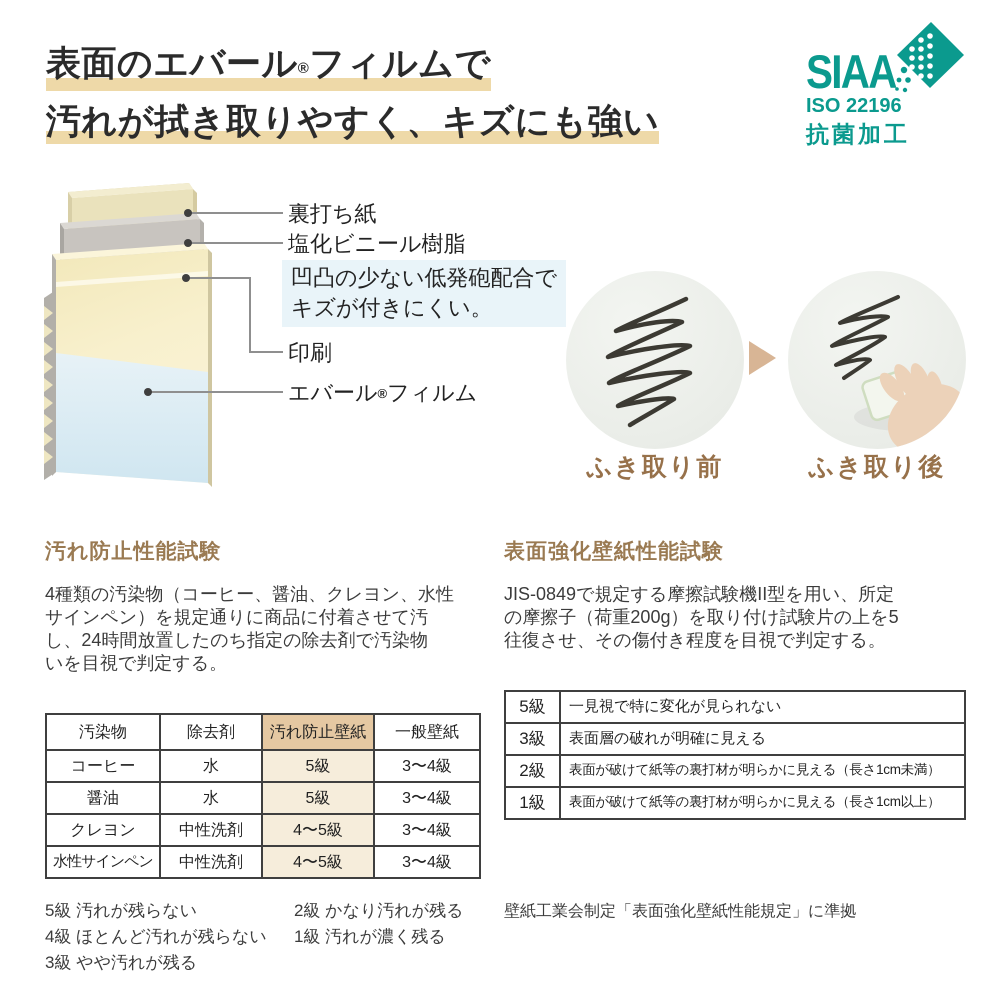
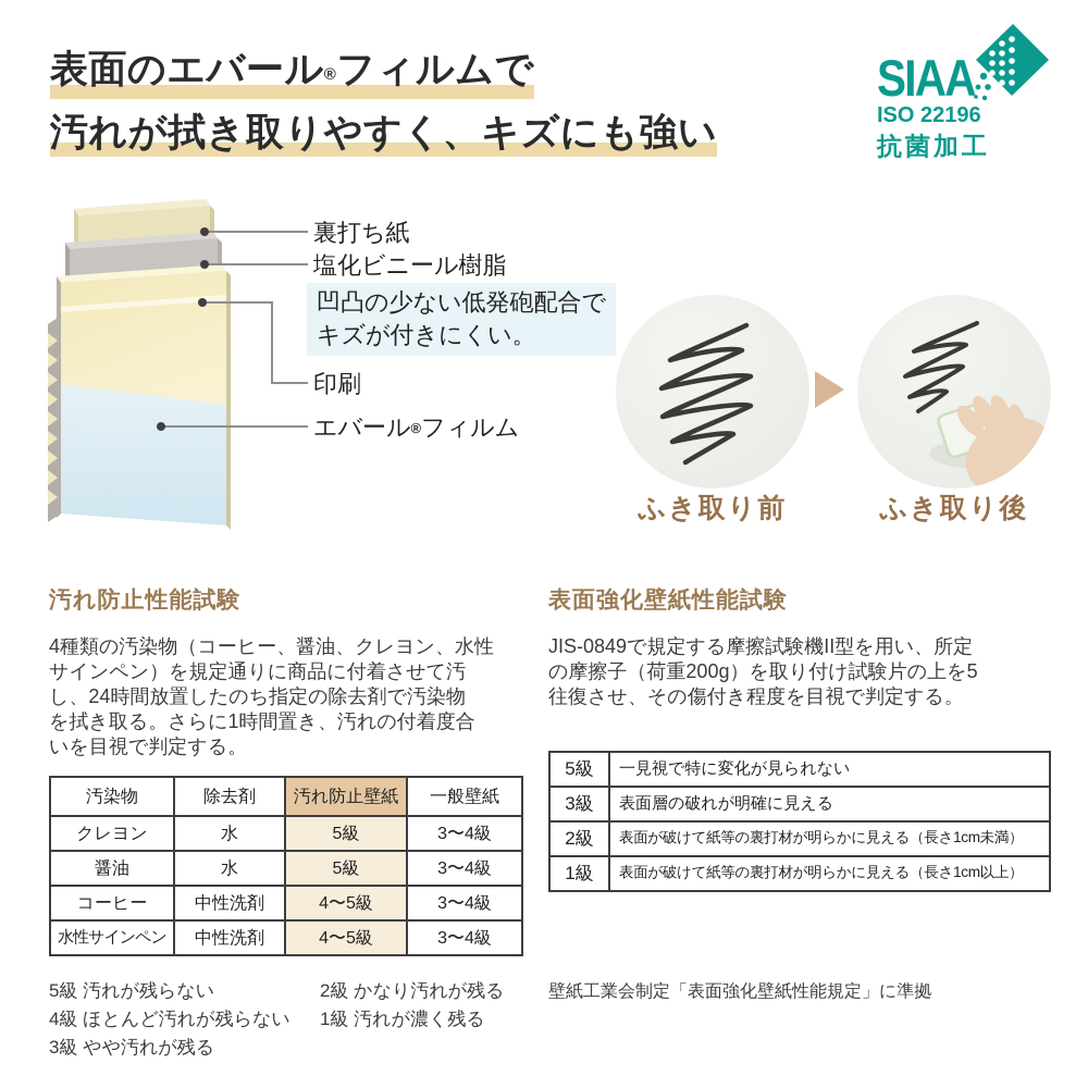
  表面のエバール®フィルムで
  汚れが拭き取りやすく、キズにも強い
  SIAA
  ISO 22196
  抗菌加工
  裏打ち紙
  塩化ビニール樹脂
  凹凸の少ない低発砲配合で
  キズが付きにくい。
  印刷
  エバール®フィルム
  ふき取り前
  ふき取り後
  汚れ防止性能試験
  4種類の汚染物（コーヒー、醤油、クレヨン、水性
  サインペン）を規定通りに商品に付着させて汚
  し、24時間放置したのち指定の除去剤で汚染物
+ を拭き取る。さらに1時間置き、汚れの付着度合
  いを目視で判定する。
  汚染物	除去剤	汚れ防止壁紙	一般壁紙
- コーヒー	水	5級	3〜4級
+ クレヨン	水	5級	3〜4級
  醤油	水	5級	3〜4級
- クレヨン	中性洗剤	4〜5級	3〜4級
+ コーヒー	中性洗剤	4〜5級	3〜4級
  水性サインペン	中性洗剤	4〜5級	3〜4級
  5級 汚れが残らない
  4級 ほとんど汚れが残らない
  3級 やや汚れが残る
  2級 かなり汚れが残る
  1級 汚れが濃く残る
  表面強化壁紙性能試験
  JIS-0849で規定する摩擦試験機II型を用い、所定
  の摩擦子（荷重200g）を取り付け試験片の上を5
  往復させ、その傷付き程度を目視で判定する。
  5級	一見視で特に変化が見られない
  3級	表面層の破れが明確に見える
  2級	表面が破けて紙等の裏打材が明らかに見える（長さ1cm未満）
  1級	表面が破けて紙等の裏打材が明らかに見える（長さ1cm以上）
  壁紙工業会制定「表面強化壁紙性能規定」に準拠
